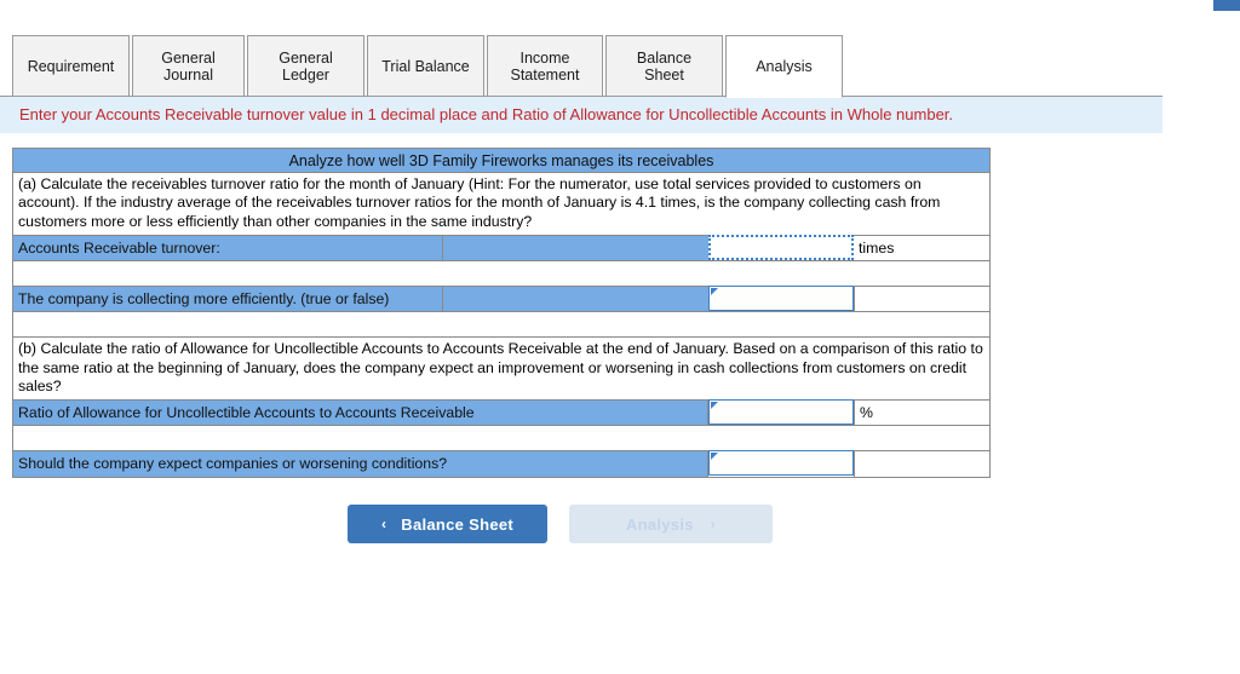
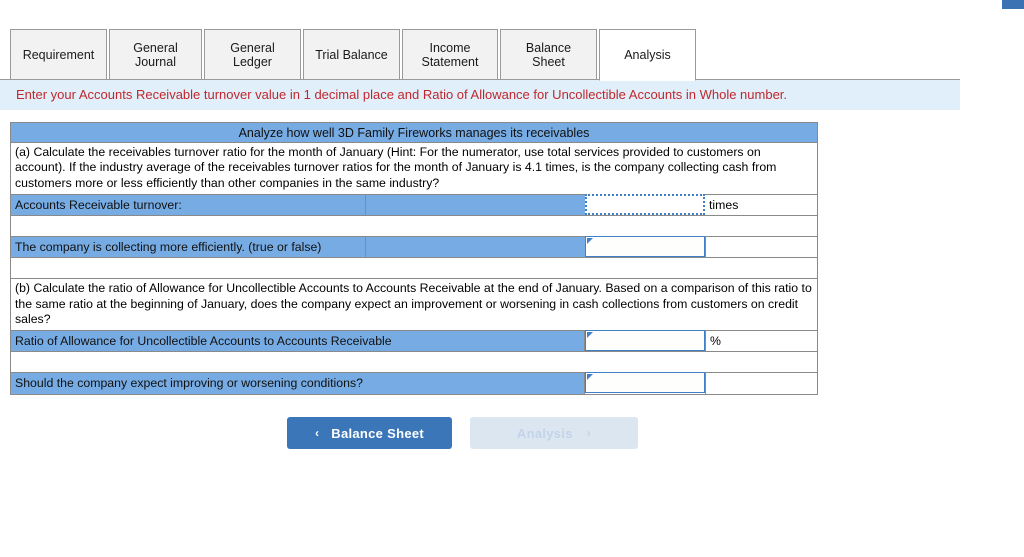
  Requirement
  General
  Journal
  General
  Ledger
  Trial Balance
  Income
  Statement
  Balance Sheet
  Analysis
  Enter your Accounts Receivable turnover value in 1 decimal place and Ratio of Allowance for Uncollectible Accounts in Whole number.
  Analyze how well 3D Family Fireworks manages its receivables
  (a) Calculate the receivables turnover ratio for the month of January (Hint: For the numerator, use total services provided to customers on account). If the industry average of the receivables turnover ratios for the month of January is 4.1 times, is the company collecting cash from customers more or less efficiently than other companies in the same industry?
  Accounts Receivable turnover:
  times
  The company is collecting more efficiently. (true or false)
  (b) Calculate the ratio of Allowance for Uncollectible Accounts to Accounts Receivable at the end of January. Based on a comparison of this ratio to the same ratio at the beginning of January, does the company expect an improvement or worsening in cash collections from customers on credit sales?
  Ratio of Allowance for Uncollectible Accounts to Accounts Receivable
  %
- Should the company expect companies or worsening conditions?
+ Should the company expect improving or worsening conditions?
  ‹
  Balance Sheet
  Analysis
  ›
